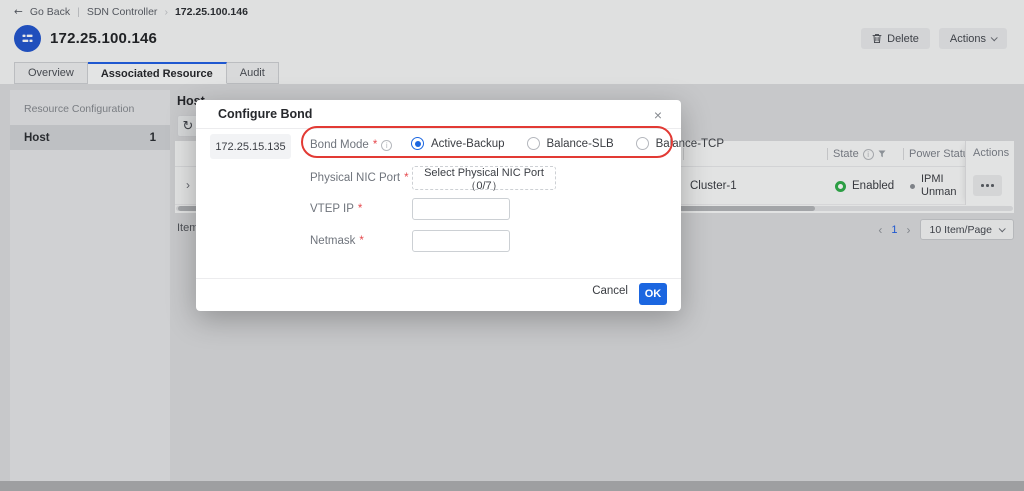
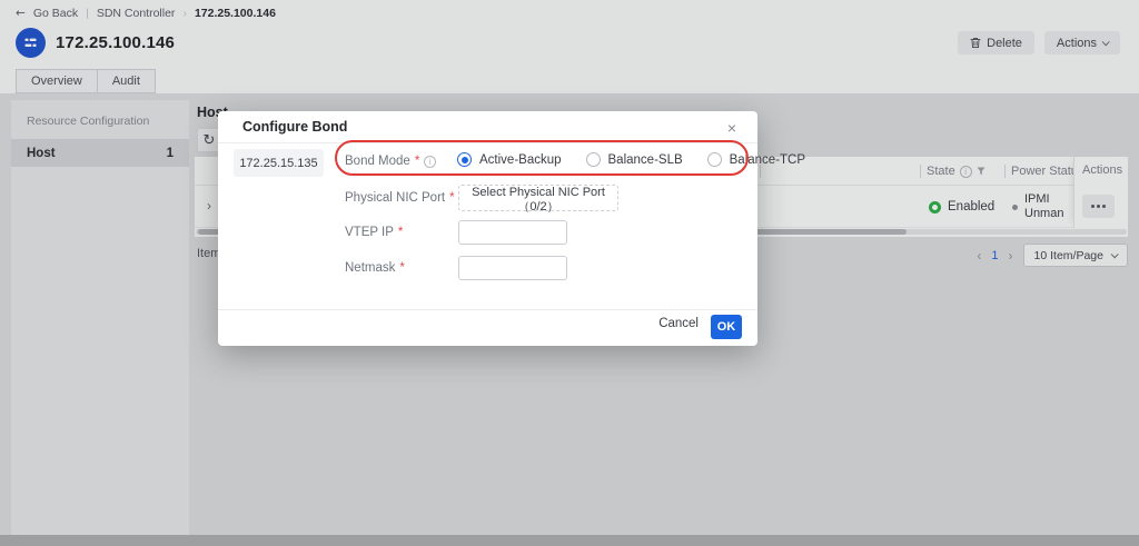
  ←
  Go Back
  |
  SDN Controller
  ›
  172.25.100.146
  172.25.100.146
  Delete
  Actions
  Overview
- Associated Resource
  Audit
  Resource Configuration
  Host
  1
  ↻
  State
  i
  Power Stat
  ›
- Cluster-1
  Enabled
  Actions
  Item
  ‹
  1
  ›
  10 Item/Page
  Configure Bond
  ×
  172.25.15.135
  Bond Mode
  *
  i
  Active-Backup
  Balance-SLB
  Balance-TCP
  Physical NIC Port
  *
- Select Physical NIC Port（0/7）
+ Select Physical NIC Port（0/2）
  VTEP IP
  *
  Netmask
  *
  Cancel
  OK
